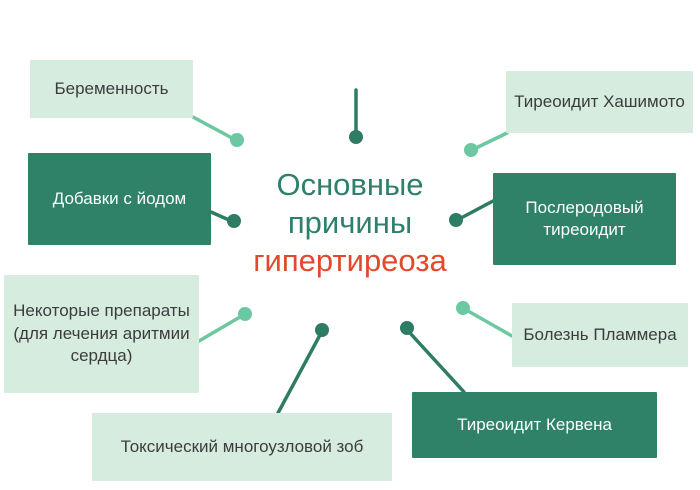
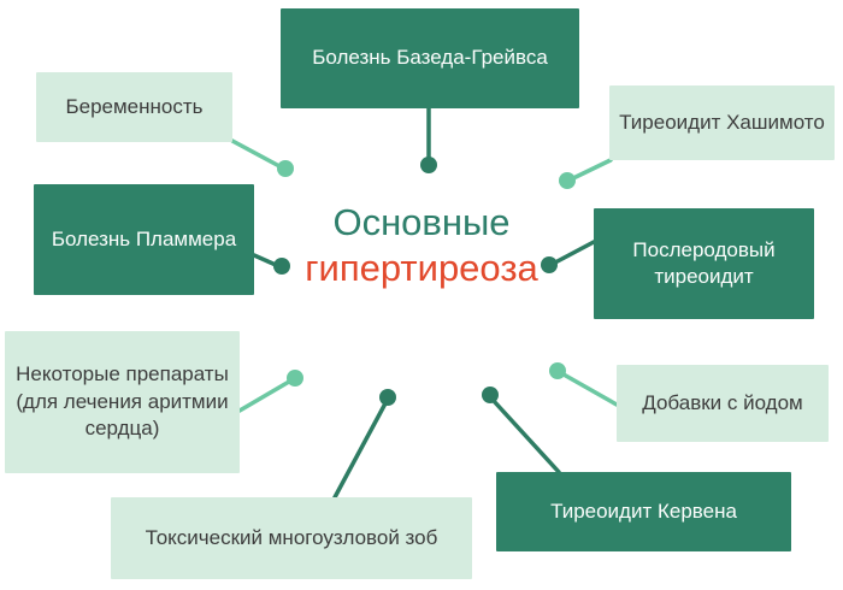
+ Болезнь Базеда-Грейвса
  Беременность
  Тиреоидит Хашимото
- Добавки с йодом
+ Болезнь Пламмера
  Послеродовый тиреоидит
  Некоторые препараты (для лечения аритмии сердца)
- Болезнь Пламмера
+ Добавки с йодом
  Токсический многоузловой зоб
  Тиреоидит Кервена
  Основные
- причины
  гипертиреоза
